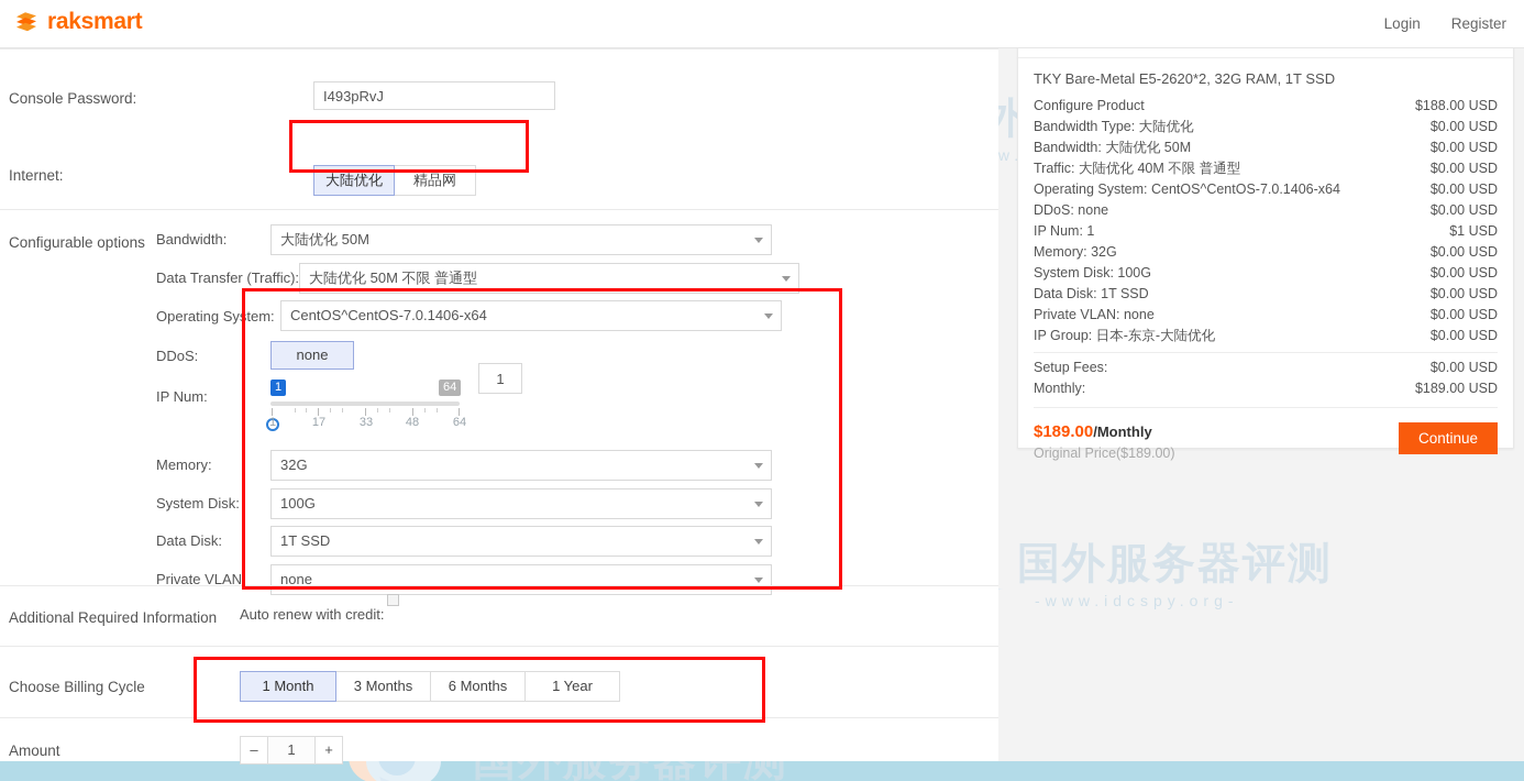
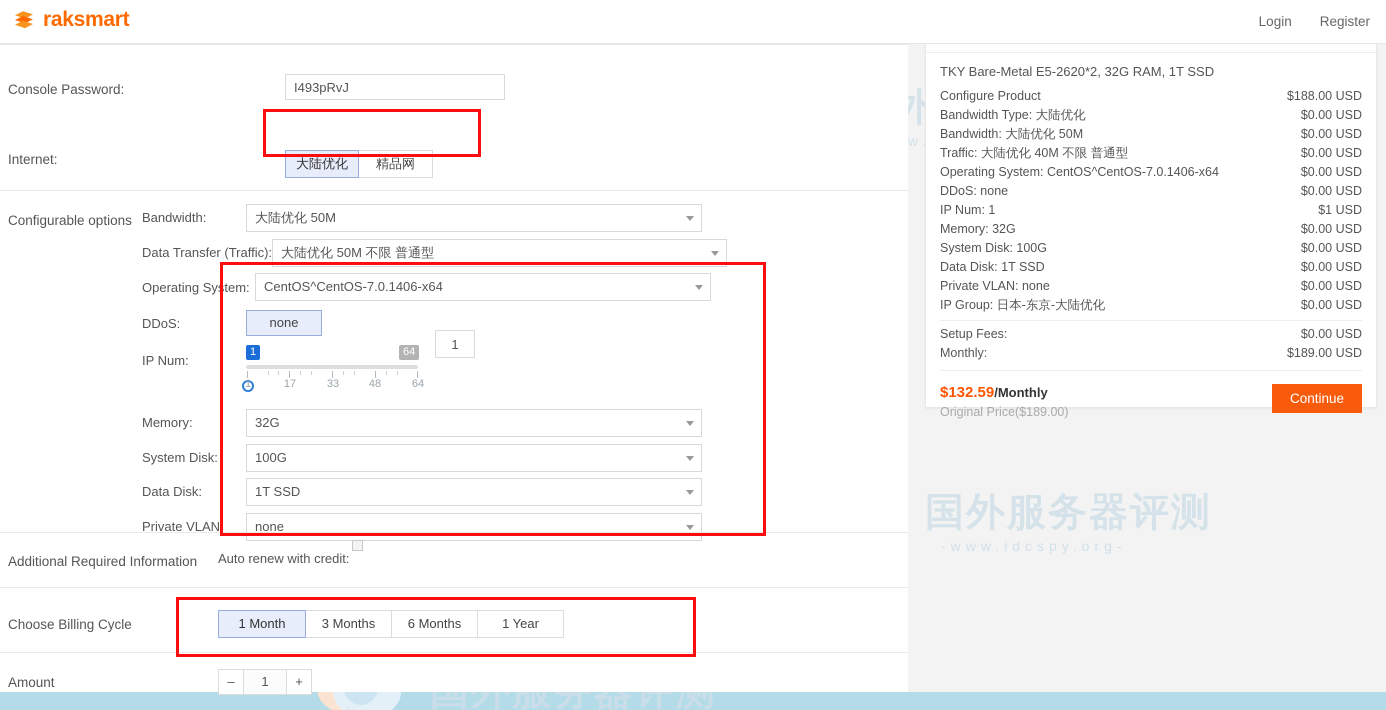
  国外服务器评测
  -www.idcspy.org-
  Console Password:
  I493pRvJ
  Internet:
  大陆优化
  精品网
  Configurable options
  Bandwidth:
  大陆优化 50M
  Data Transfer (Traffic):
  大陆优化 50M 不限 普通型
  Operating System:
  CentOS^CentOS-7.0.1406-x64
  DDoS:
  none
  IP Num:
  1
  64
  1
  17
  33
  48
  64
  1
  Memory:
  32G
  System Disk:
  100G
  Data Disk:
  1T SSD
  Private VLAN:
  none
  Additional Required Information
  Auto renew with credit:
  Choose Billing Cycle
  1 Month
  3 Months
  6 Months
  1 Year
  Amount
  –
  1
  +
  TKY Bare-Metal E5-2620*2, 32G RAM, 1T SSD
  Configure Product
  $188.00 USD
  Bandwidth Type: 大陆优化
  $0.00 USD
  Bandwidth: 大陆优化 50M
  $0.00 USD
  Traffic: 大陆优化 40M 不限 普通型
  $0.00 USD
  Operating System: CentOS^CentOS-7.0.1406-x64
  $0.00 USD
  DDoS: none
  $0.00 USD
  IP Num: 1
  $1 USD
  Memory: 32G
  $0.00 USD
  System Disk: 100G
  $0.00 USD
  Data Disk: 1T SSD
  $0.00 USD
  Private VLAN: none
  $0.00 USD
  IP Group: 日本-东京-大陆优化
  $0.00 USD
  Setup Fees:
  $0.00 USD
  Monthly:
  $189.00 USD
- $189.00/Monthly
+ $132.59/Monthly
  Original Price($189.00)
  Continue
  raksmart
  Login
  Register
